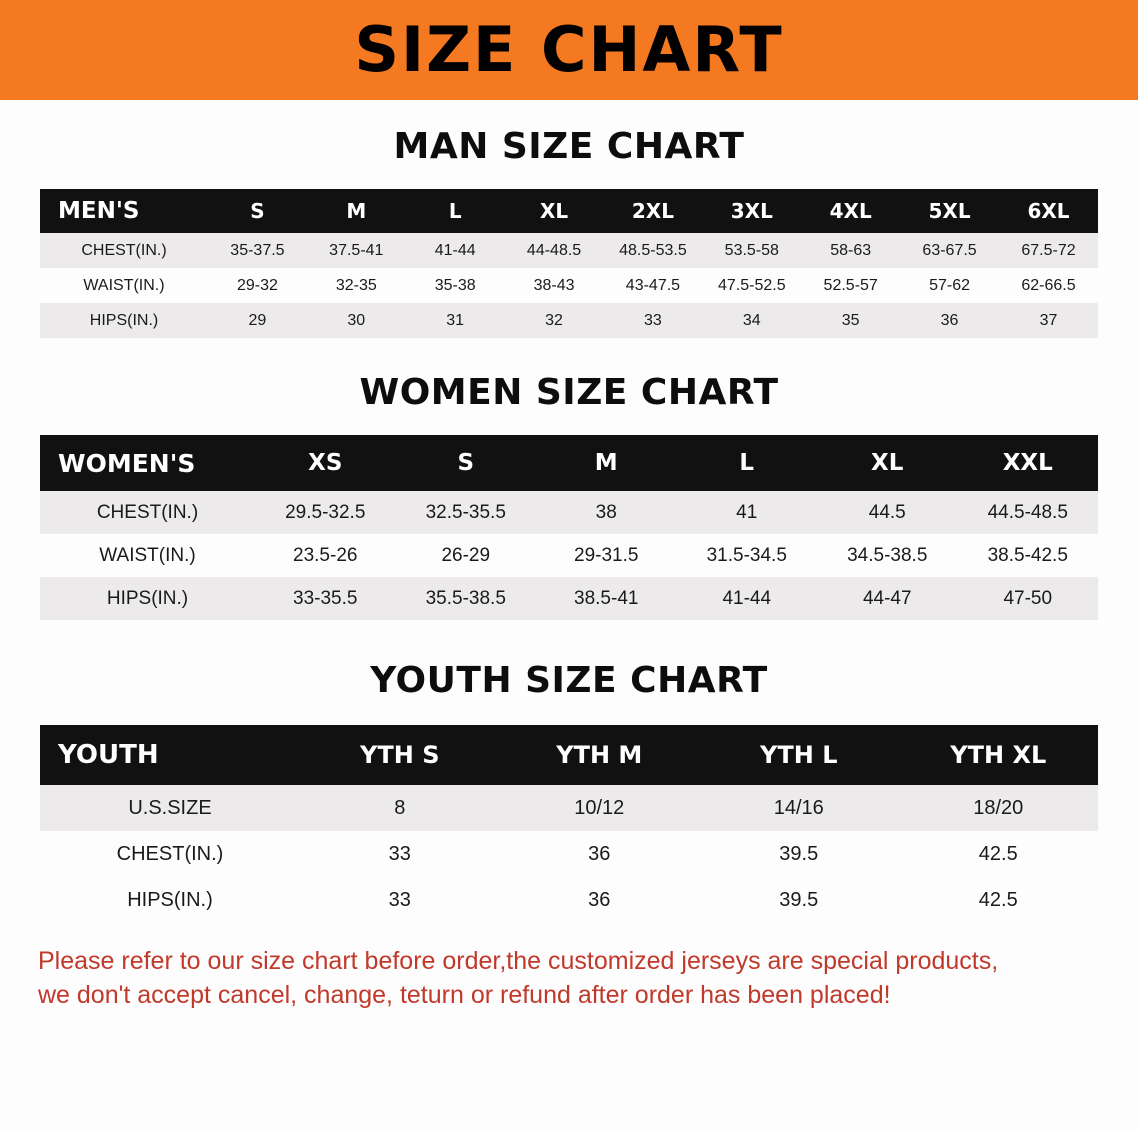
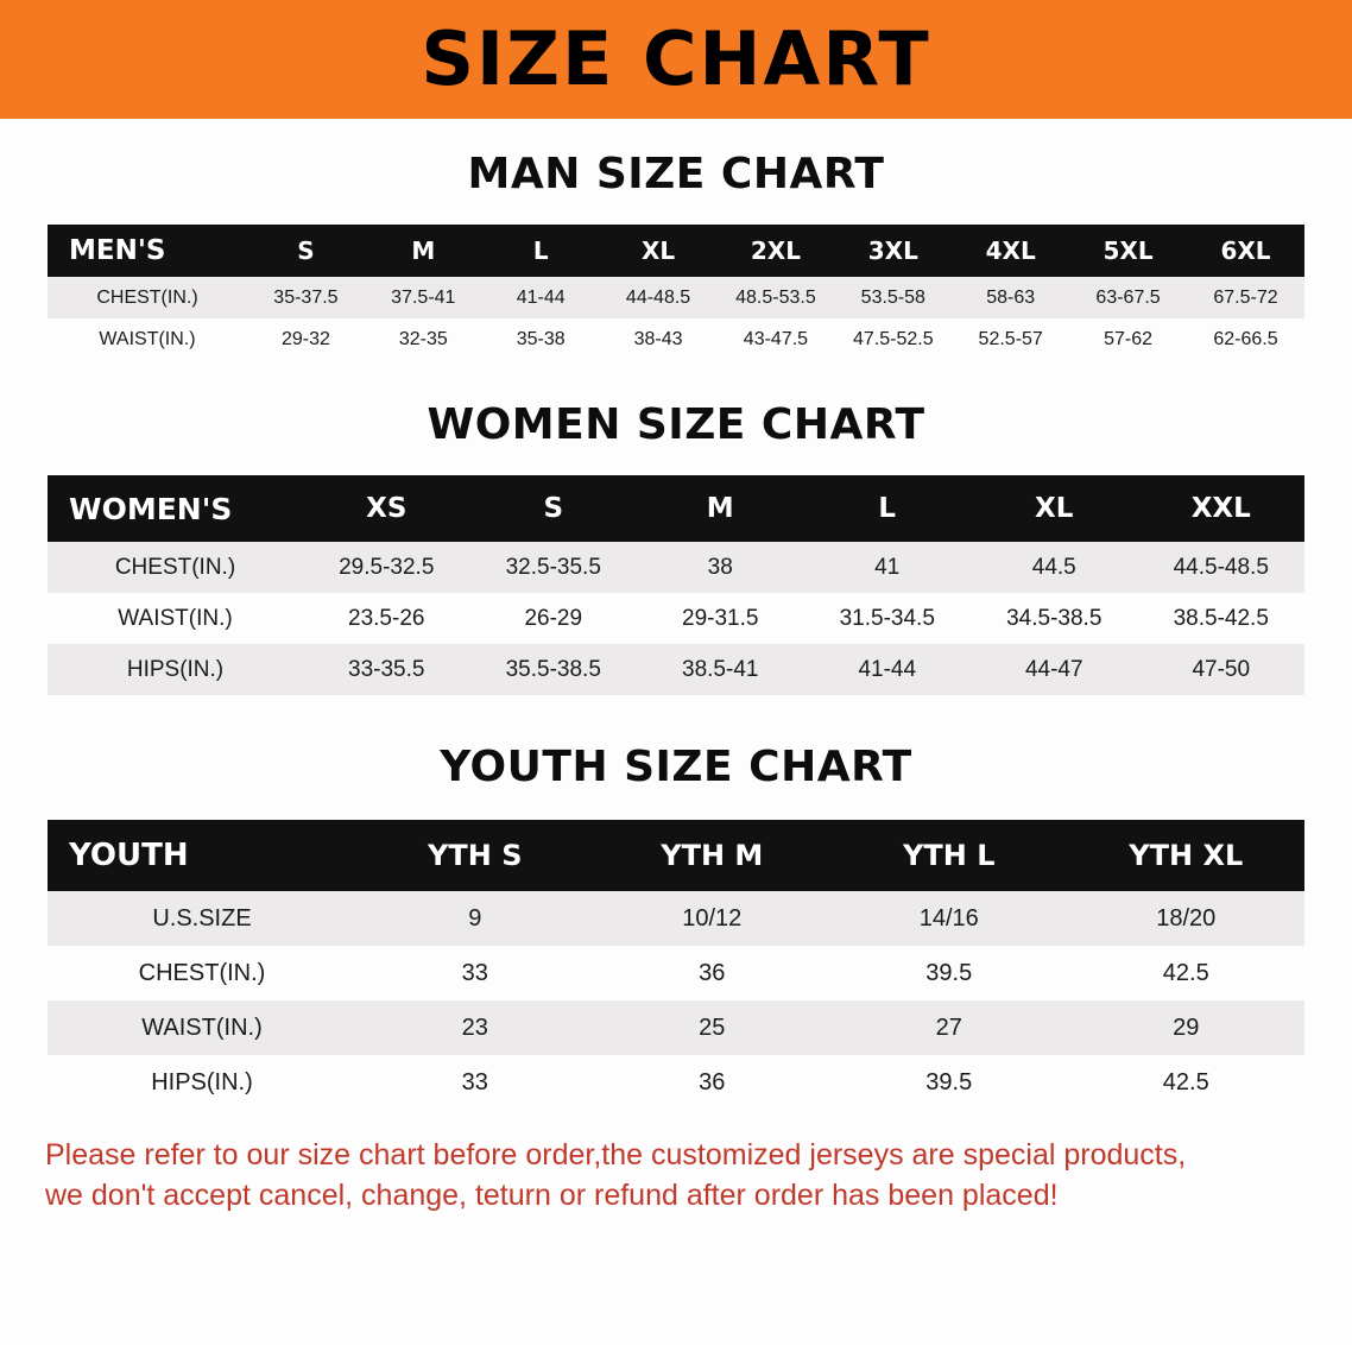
  SIZE CHART
  MAN SIZE CHART
  MEN'S	S	M	L	XL	2XL	3XL	4XL	5XL	6XL
  CHEST(IN.)	35-37.5	37.5-41	41-44	44-48.5	48.5-53.5	53.5-58	58-63	63-67.5	67.5-72
  WAIST(IN.)	29-32	32-35	35-38	38-43	43-47.5	47.5-52.5	52.5-57	57-62	62-66.5
- HIPS(IN.)	29	30	31	32	33	34	35	36	37
  WOMEN SIZE CHART
  WOMEN'S	XS	S	M	L	XL	XXL
  CHEST(IN.)	29.5-32.5	32.5-35.5	38	41	44.5	44.5-48.5
  WAIST(IN.)	23.5-26	26-29	29-31.5	31.5-34.5	34.5-38.5	38.5-42.5
  HIPS(IN.)	33-35.5	35.5-38.5	38.5-41	41-44	44-47	47-50
  YOUTH SIZE CHART
  YOUTH	YTH S	YTH M	YTH L	YTH XL
- U.S.SIZE	8	10/12	14/16	18/20
+ U.S.SIZE	9	10/12	14/16	18/20
  CHEST(IN.)	33	36	39.5	42.5
+ WAIST(IN.)	23	25	27	29
  HIPS(IN.)	33	36	39.5	42.5
  Please refer to our size chart before order,the customized jerseys are special products,
  we don't accept cancel, change, teturn or refund after order has been placed!
